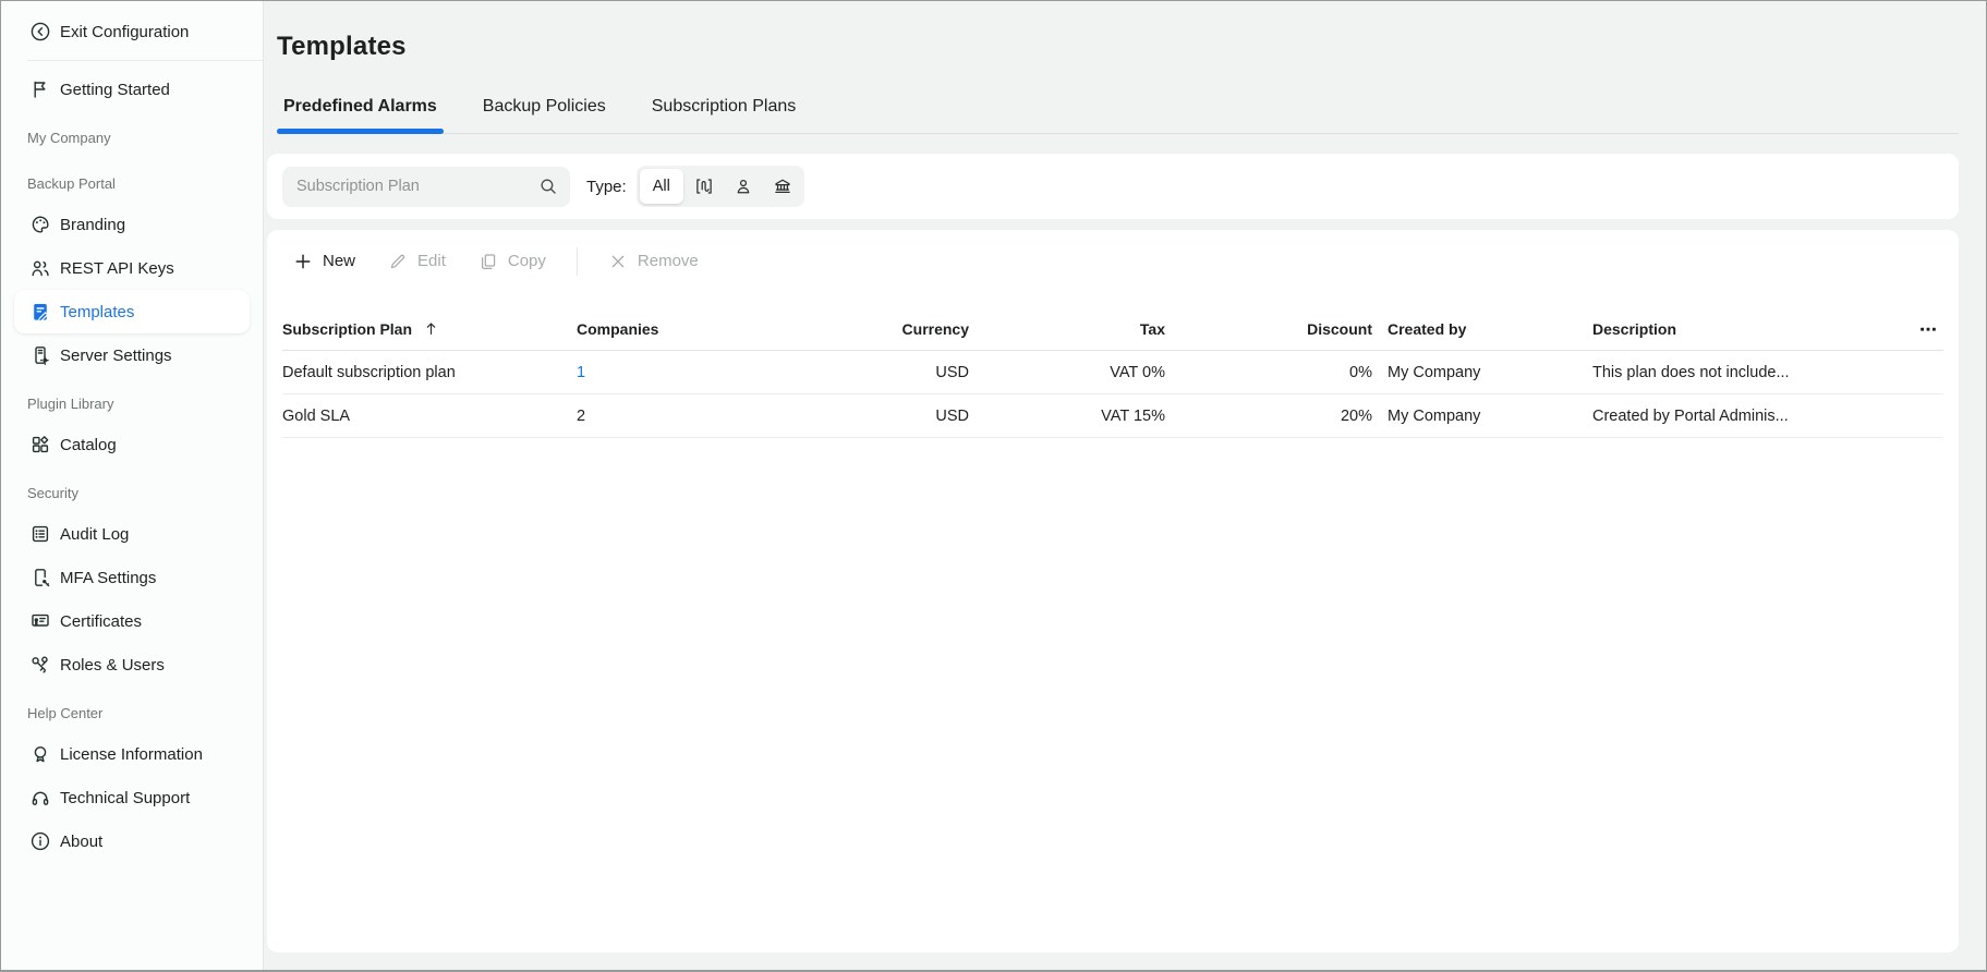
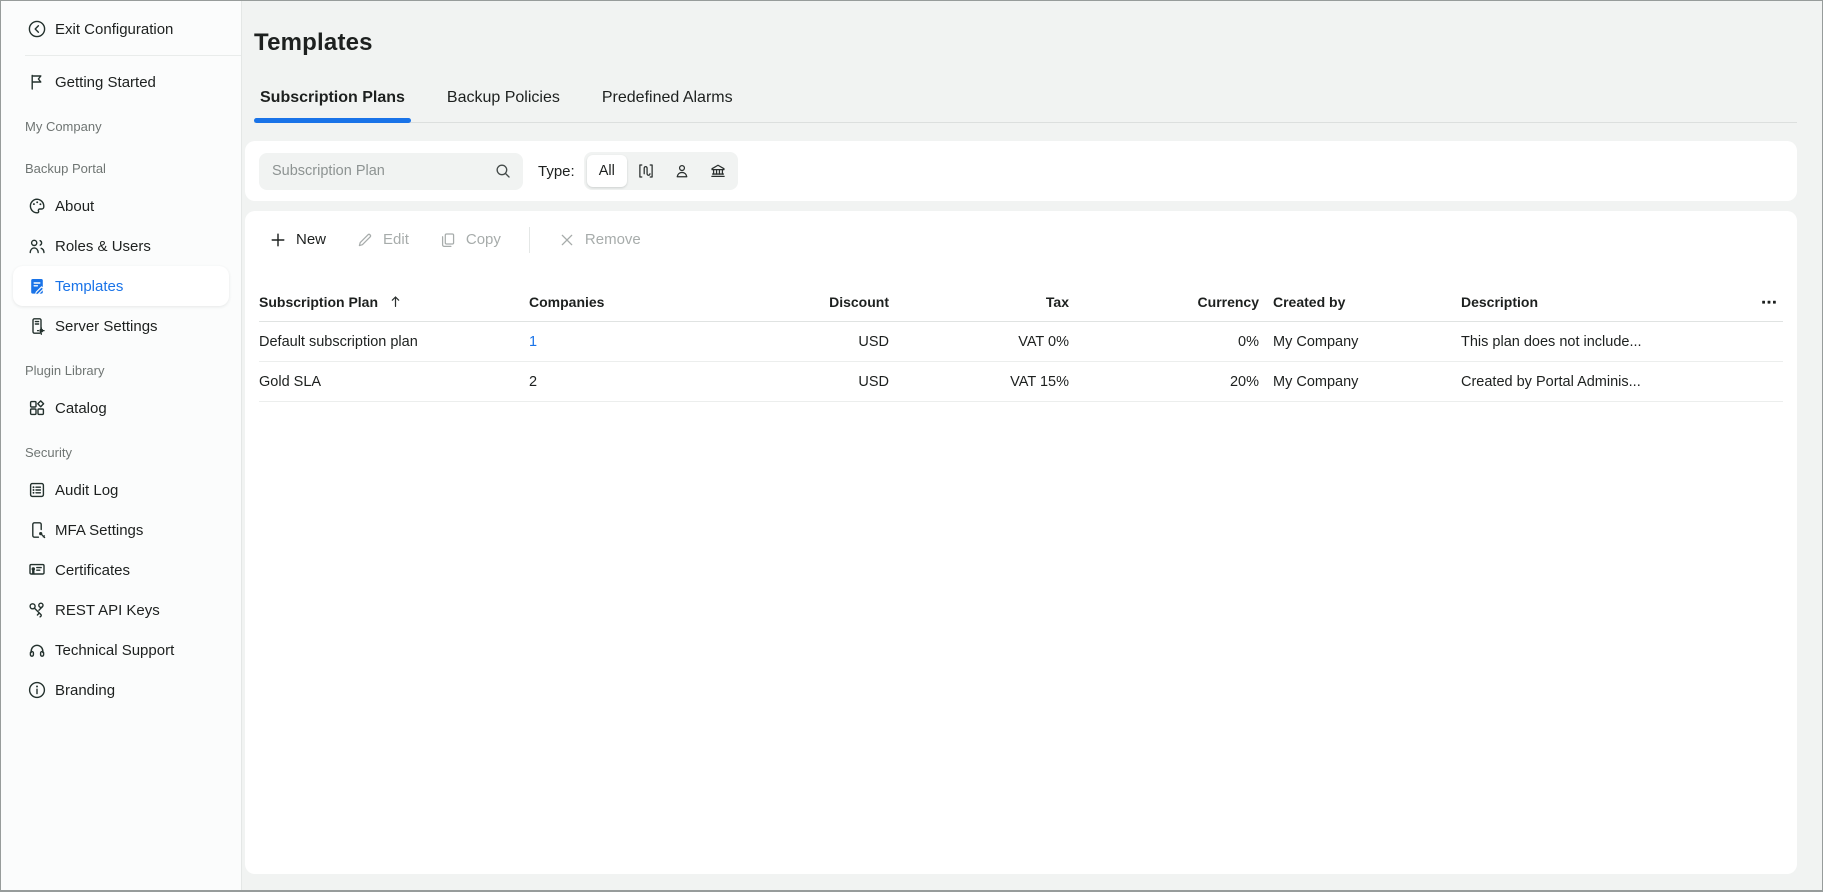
  Exit Configuration
  Getting Started
  My Company
  Backup Portal
- Branding
+ About
- REST API Keys
+ Roles & Users
  Templates
  Server Settings
  Plugin Library
  Catalog
  Security
  Audit Log
  MFA Settings
  Certificates
- Roles & Users
+ REST API Keys
- Help Center
- License Information
  Technical Support
- About
+ Branding
  Templates
- Predefined Alarms
+ Subscription Plans
  Backup Policies
- Subscription Plans
+ Predefined Alarms
  Subscription Plan
  Type:
  All
  New
  Edit
  Copy
  Remove
  Subscription Plan
  Companies
- Currency
+ Discount
  Tax
- Discount
+ Currency
  Created by
  Description
  Default subscription plan
  1
  USD
  VAT 0%
  0%
  My Company
  This plan does not include...
  Gold SLA
  2
  USD
  VAT 15%
  20%
  My Company
  Created by Portal Adminis...
